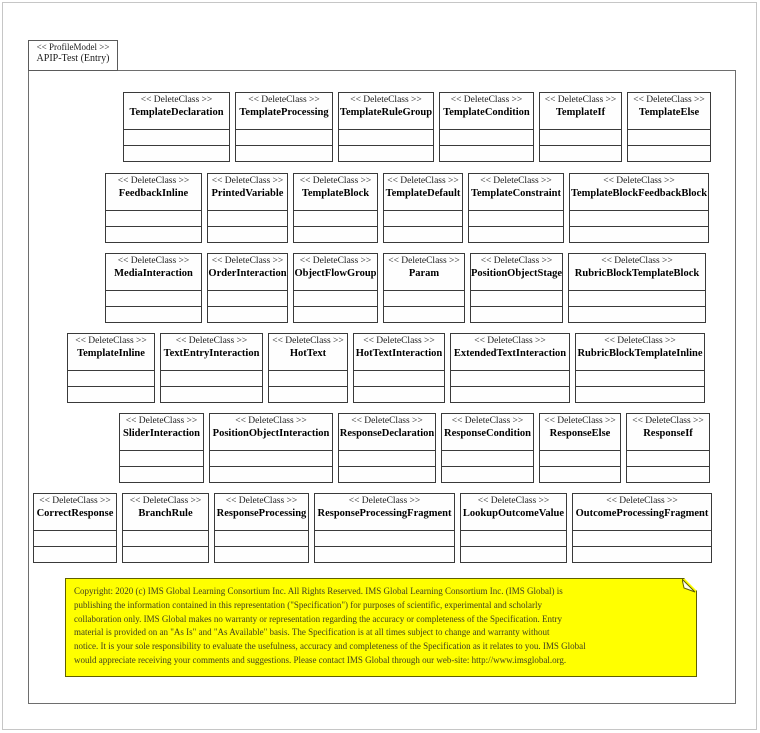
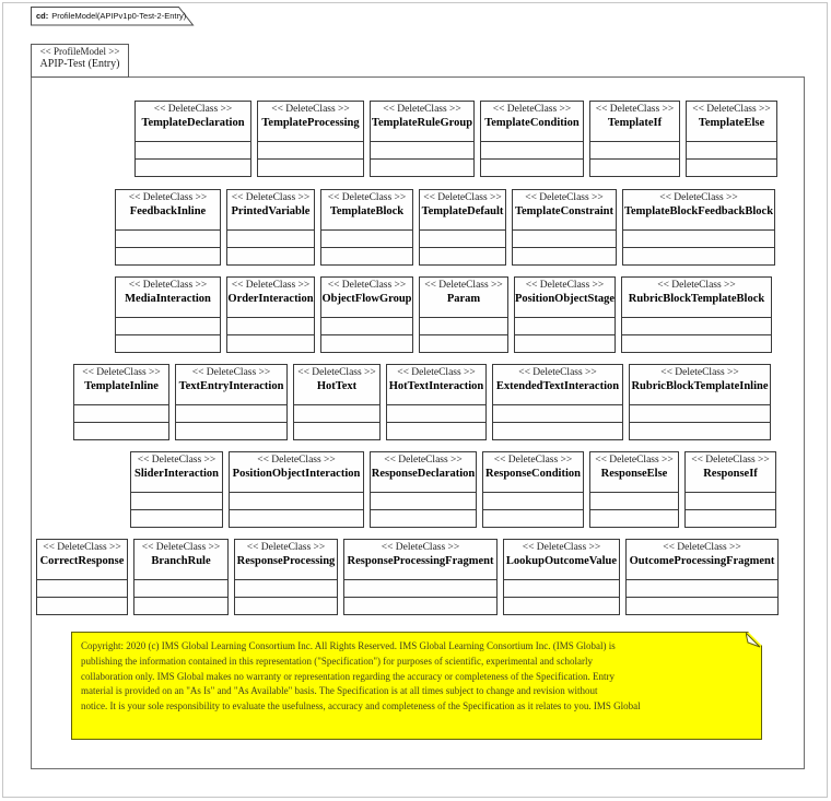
+ cd: ProfileModel(APIPv1p0-Test-2-Entry)
  << ProfileModel >>
  APIP-Test (Entry)
  << DeleteClass >>
  TemplateDeclaration
  << DeleteClass >>
  TemplateProcessing
  << DeleteClass >>
  TemplateRuleGroup
  << DeleteClass >>
  TemplateCondition
  << DeleteClass >>
  TemplateIf
  << DeleteClass >>
  TemplateElse
  << DeleteClass >>
  FeedbackInline
  << DeleteClass >>
  PrintedVariable
  << DeleteClass >>
  TemplateBlock
  << DeleteClass >>
  TemplateDefault
  << DeleteClass >>
  TemplateConstraint
  << DeleteClass >>
  TemplateBlockFeedbackBlock
  << DeleteClass >>
  MediaInteraction
  << DeleteClass >>
  OrderInteraction
  << DeleteClass >>
  ObjectFlowGroup
  << DeleteClass >>
  Param
  << DeleteClass >>
  PositionObjectStage
  << DeleteClass >>
  RubricBlockTemplateBlock
  << DeleteClass >>
  TemplateInline
  << DeleteClass >>
  TextEntryInteraction
  << DeleteClass >>
  HotText
  << DeleteClass >>
  HotTextInteraction
  << DeleteClass >>
  ExtendedTextInteraction
  << DeleteClass >>
  RubricBlockTemplateInline
  << DeleteClass >>
  SliderInteraction
  << DeleteClass >>
  PositionObjectInteraction
  << DeleteClass >>
  ResponseDeclaration
  << DeleteClass >>
  ResponseCondition
  << DeleteClass >>
  ResponseElse
  << DeleteClass >>
  ResponseIf
  << DeleteClass >>
  CorrectResponse
  << DeleteClass >>
  BranchRule
  << DeleteClass >>
  ResponseProcessing
  << DeleteClass >>
  ResponseProcessingFragment
  << DeleteClass >>
  LookupOutcomeValue
  << DeleteClass >>
  OutcomeProcessingFragment
  Copyright: 2020 (c) IMS Global Learning Consortium Inc. All Rights Reserved. IMS Global Learning Consortium Inc. (IMS Global) is
  publishing the information contained in this representation ("Specification") for purposes of scientific, experimental and scholarly
  collaboration only. IMS Global makes no warranty or representation regarding the accuracy or completeness of the Specification. Entry
- material is provided on an "As Is" and "As Available" basis. The Specification is at all times subject to change and warranty without
+ material is provided on an "As Is" and "As Available" basis. The Specification is at all times subject to change and revision without
  notice. It is your sole responsibility to evaluate the usefulness, accuracy and completeness of the Specification as it relates to you. IMS Global
- would appreciate receiving your comments and suggestions. Please contact IMS Global through our web-site: http://www.imsglobal.org.
